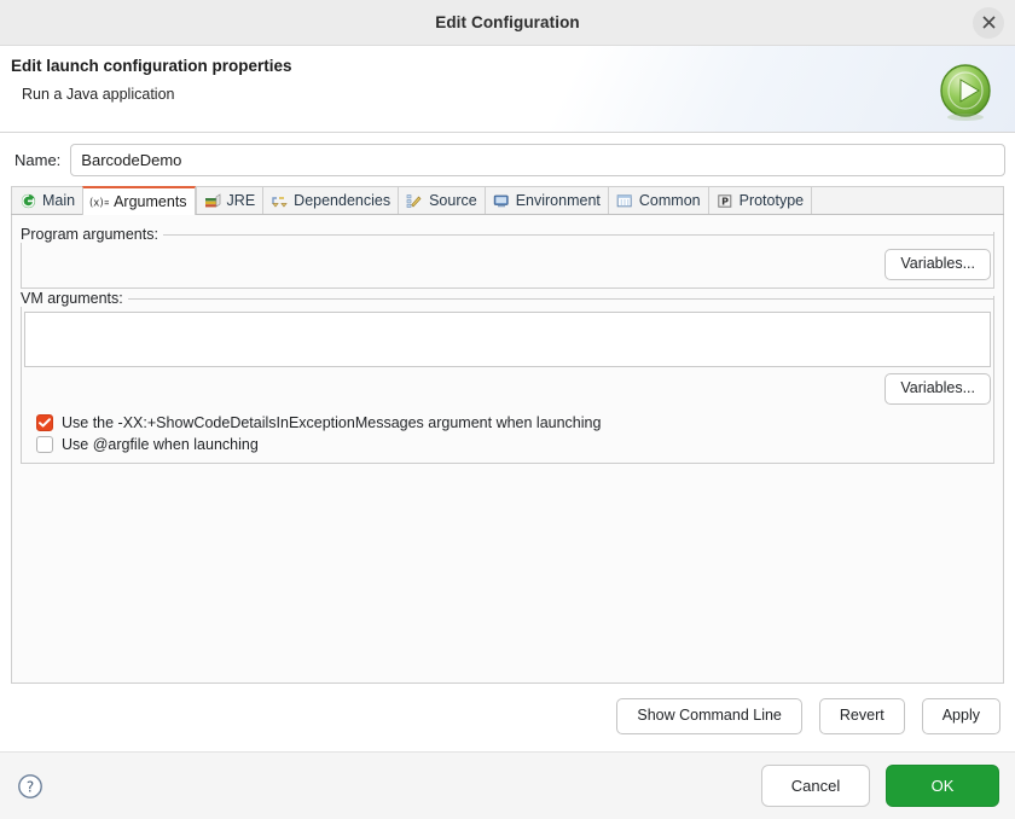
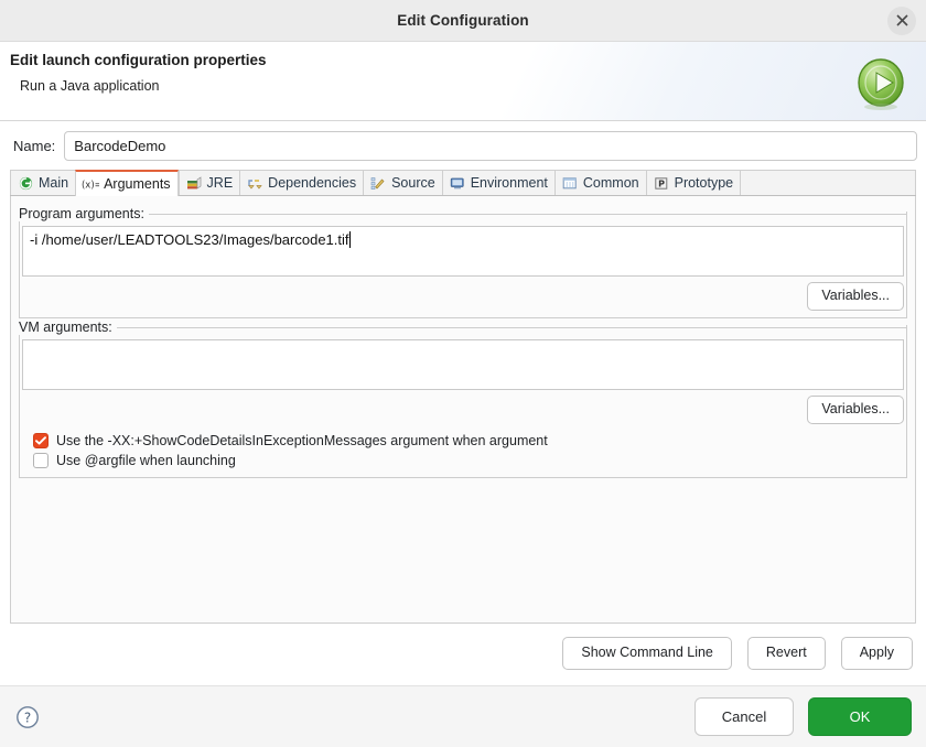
  Edit Configuration
  Edit launch configuration properties
  Run a Java application
  Name:
  BarcodeDemo
  Main
  (x)=
  Arguments
  JRE
  Dependencies
  Source
  Environment
  Common
  P
  Prototype
  Program arguments:
+ -i /home/user/LEADTOOLS23/Images/barcode1.tif
  Variables...
  VM arguments:
  Variables...
- Use the -XX:+ShowCodeDetailsInExceptionMessages argument when launching
+ Use the -XX:+ShowCodeDetailsInExceptionMessages argument when argument
  Use @argfile when launching
  Show Command Line
  Revert
  Apply
  ?
  Cancel
  OK
